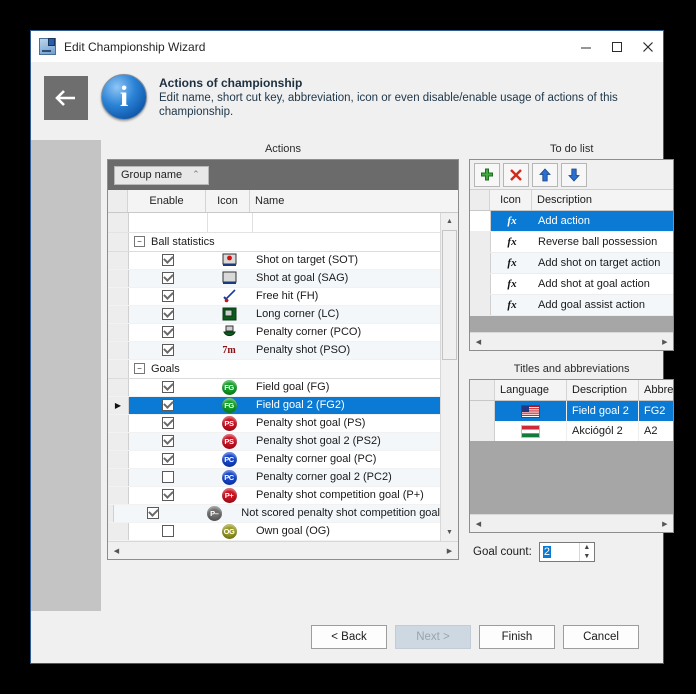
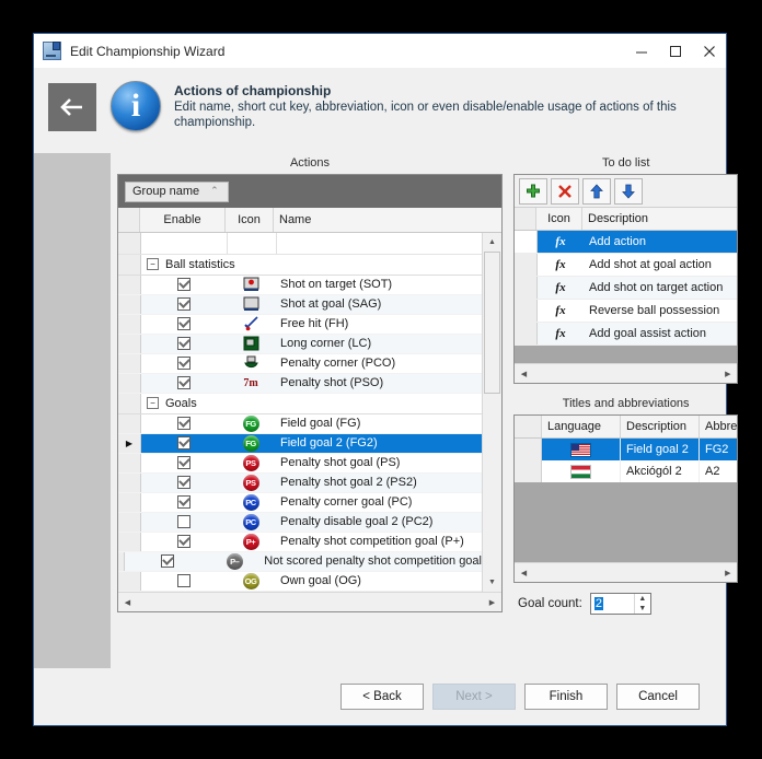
  Edit Championship Wizard
  i
  Actions of championship
  Edit name, short cut key, abbreviation, icon or even disable/enable usage of actions of this championship.
  Actions
  Group name
  ⌃
  Enable
  Icon
  Name
  −
  Ball statistics
  Shot on target (SOT)
  Shot at goal (SAG)
  Free hit (FH)
  Long corner (LC)
  Penalty corner (PCO)
  7m
  Penalty shot (PSO)
  −
  Goals
  FG
  Field goal (FG)
  ▶
  FG
  Field goal 2 (FG2)
  PS
  Penalty shot goal (PS)
  PS
  Penalty shot goal 2 (PS2)
  PC
  Penalty corner goal (PC)
  PC
- Penalty corner goal 2 (PC2)
+ Penalty disable goal 2 (PC2)
  P+
  Penalty shot competition goal (P+)
  P–
  Not scored penalty shot competition goal
  OG
  Own goal (OG)
  To do list
  Icon
  Description
  fx
  Add action
  fx
- Reverse ball possession
+ Add shot at goal action
  fx
  Add shot on target action
  fx
- Add shot at goal action
+ Reverse ball possession
  fx
  Add goal assist action
  Titles and abbreviations
  Language
  Description
  Abbre
  Field goal 2
  FG2
  Akciógól 2
  A2
  Goal count:
  2
  < Back
  Next >
  Finish
  Cancel
